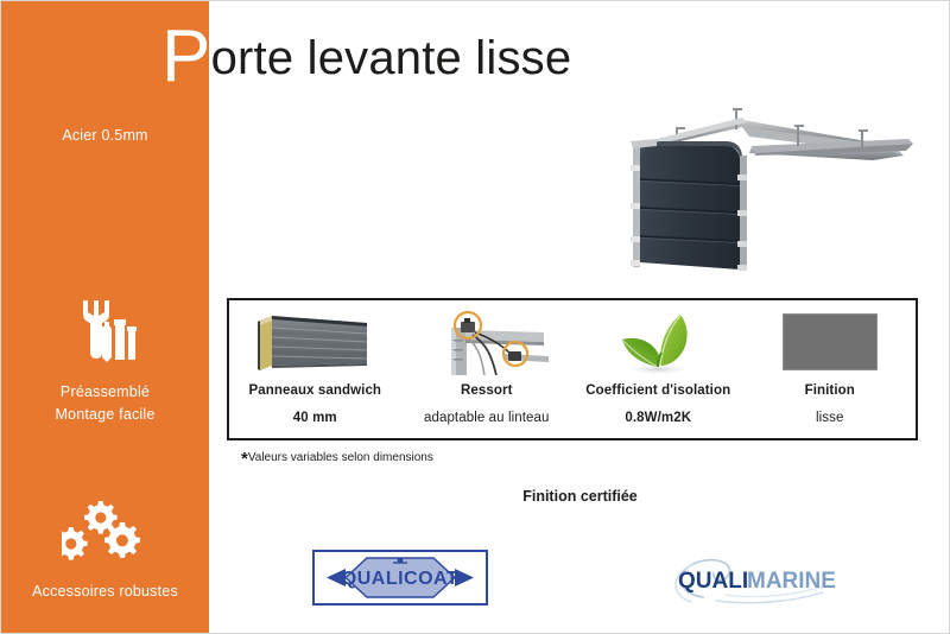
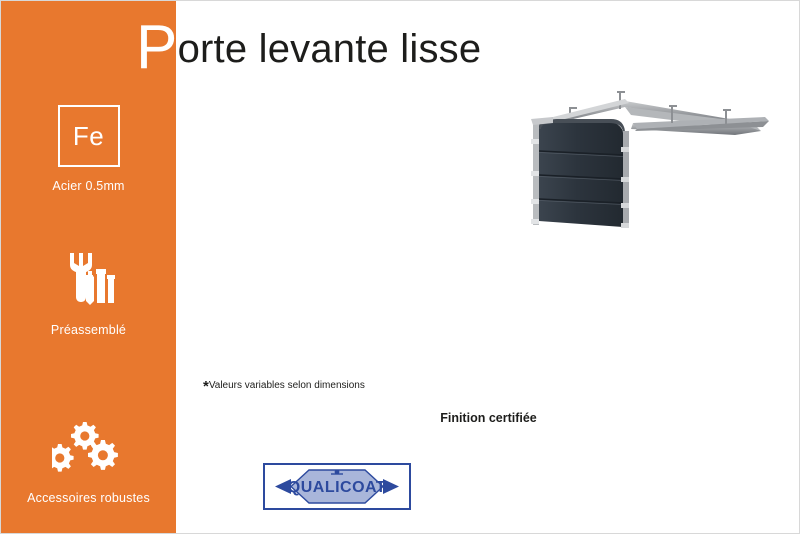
+ Fe
  Acier 0.5mm
  Préassemblé
- Montage facile
  Accessoires robustes
  Porte levante lisse
- Panneaux sandwich
- 40 mm
- Ressort
- adaptable au linteau
- Coefficient d'isolation
- 0.8W/m2K
- Finition
- lisse
  *Valeurs variables selon dimensions
  Finition certifiée
  QUALICOAT
- QUALI
- MARINE
